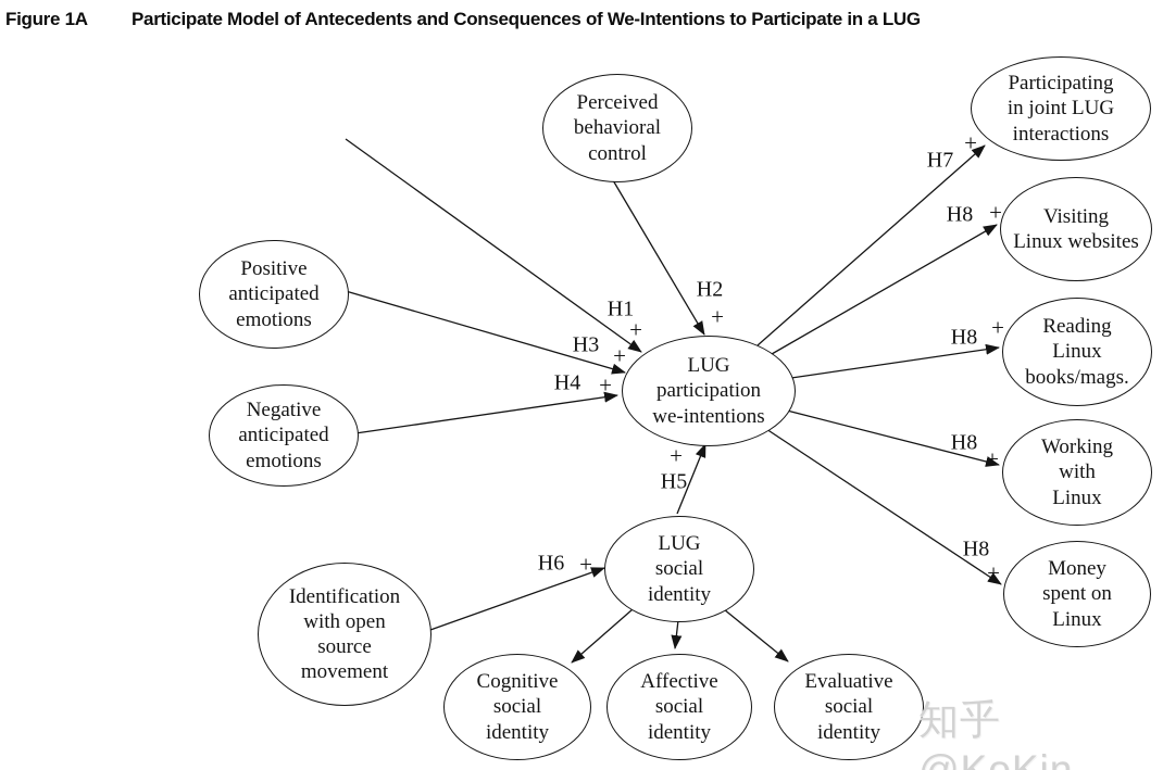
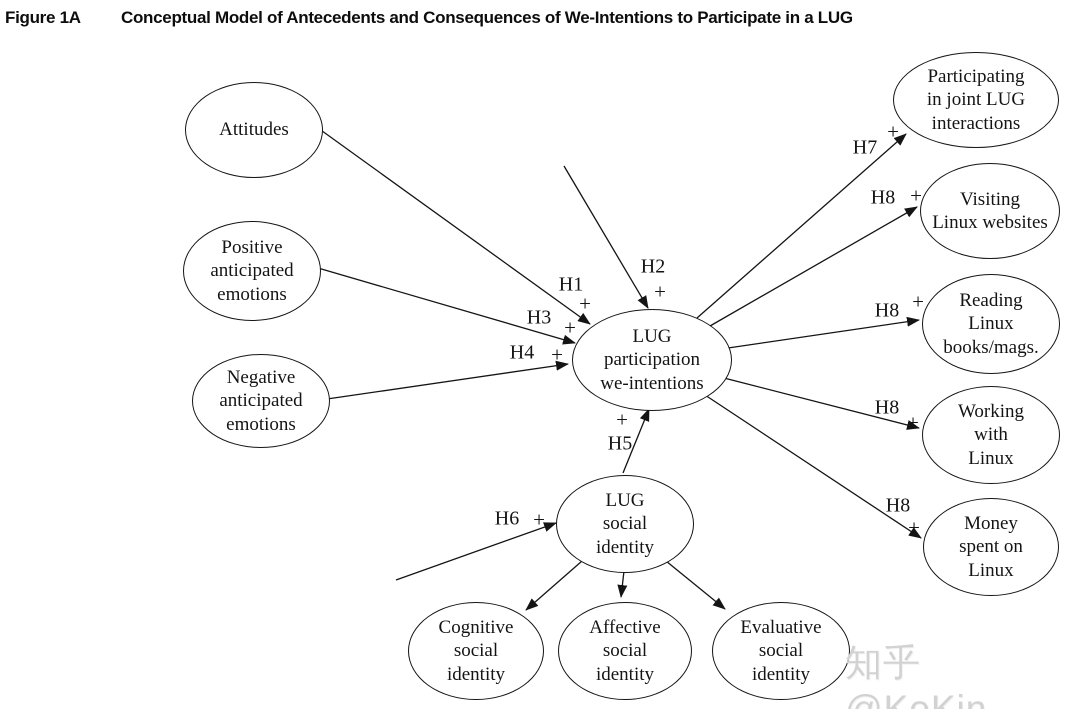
  Figure 1A
- Participate Model of Antecedents and Consequences of We-Intentions to Participate in a LUG
+ Conceptual Model of Antecedents and Consequences of We-Intentions to Participate in a LUG
+ Attitudes
  Positive
  anticipated
  emotions
  Negative
  anticipated
  emotions
- Perceived
- behavioral
- control
- Identification
- with open
- source
- movement
  LUG
  participation
  we-intentions
  LUG
  social
  identity
  Cognitive
  social
  identity
  Affective
  social
  identity
  Evaluative
  social
  identity
  Participating
  in joint LUG
  interactions
  Visiting
  Linux websites
  Reading
  Linux
  books/mags.
  Working
  with
  Linux
  Money
  spent on
  Linux
  H1
  +
  H2
  +
  H3
  +
  H4
  +
  H5
  +
  H6
  +
  H7
  +
  H8
  +
  H8
  +
  H8
  +
  H8
  +
